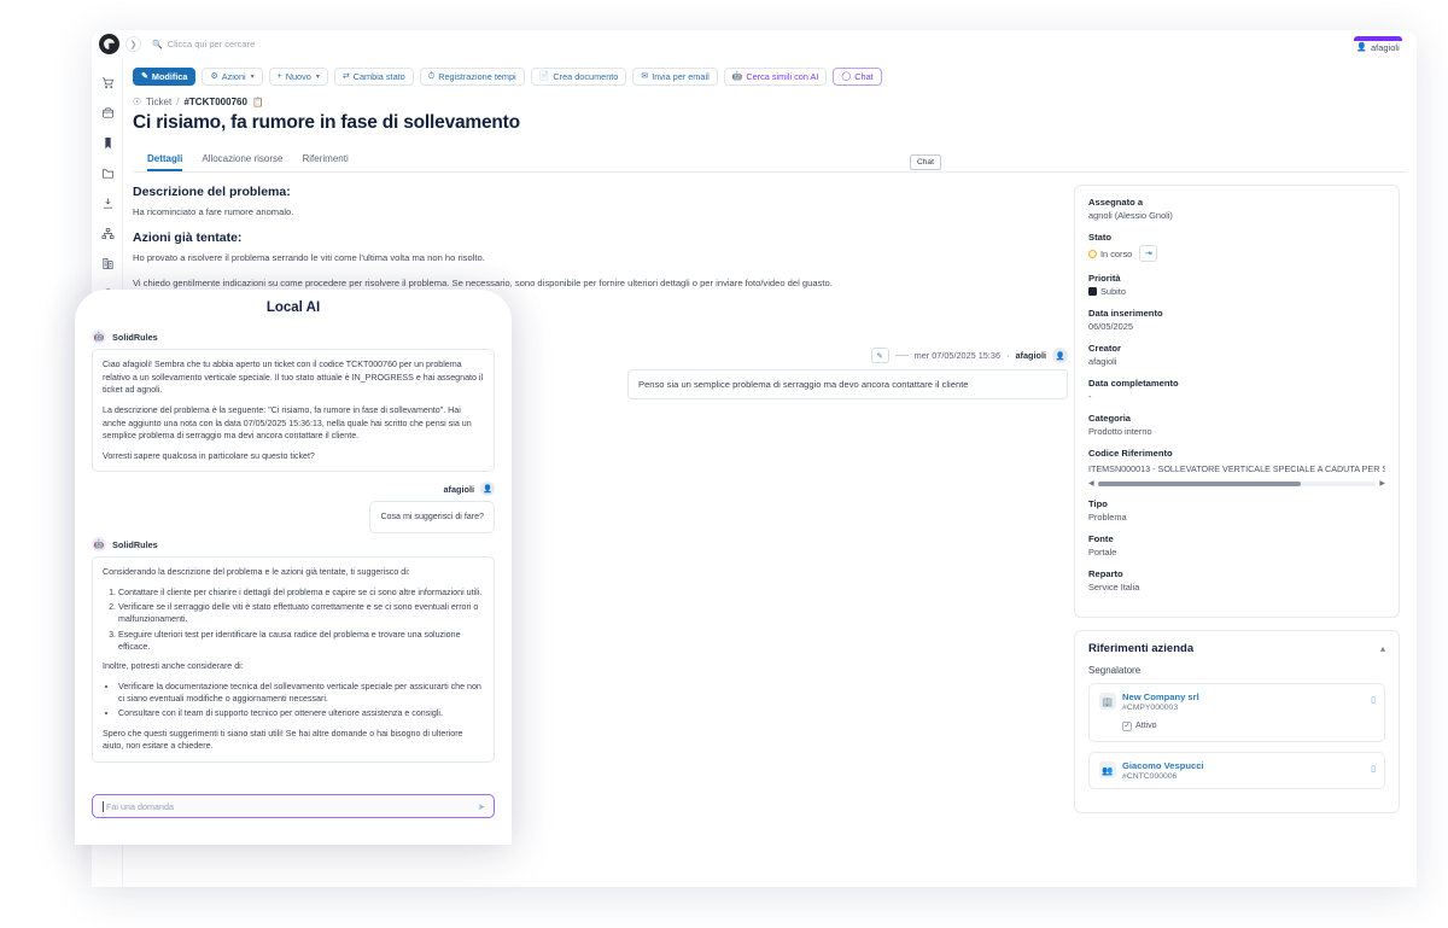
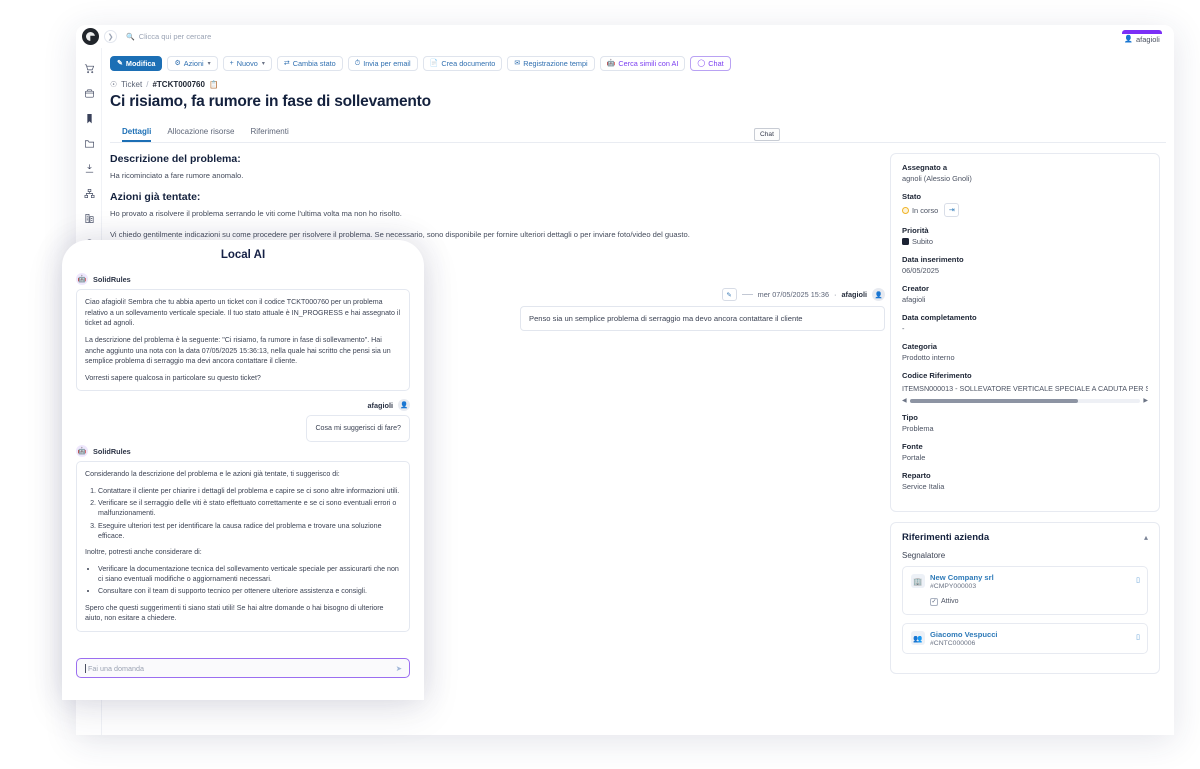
  Clicca qui per cercare
  afagioli
  Modifica
  Azioni
  Nuovo
  Cambia stato
- Registrazione tempi
+ Invia per email
  Crea documento
- Invia per email
+ Registrazione tempi
  Cerca simili con AI
  Chat
  ☉
  Ticket
  /
  #TCKT000760
  📋
  Ci risiamo, fa rumore in fase di sollevamento
  Dettagli
  Allocazione risorse
  Riferimenti
  Descrizione del problema:
  Ha ricominciato a fare rumore anomalo.
  Azioni già tentate:
  Ho provato a risolvere il problema serrando le viti come l'ultima volta ma non ho risolto.
  Vi chiedo gentilmente indicazioni su come procedere per risolvere il problema. Se necessario, sono disponibile per fornire ulteriori dettagli o per inviare foto/video del guasto.
  mer 07/05/2025 15:36
  ·
  afagioli
  Penso sia un semplice problema di serraggio ma devo ancora contattare il cliente
  Assegnato a
  agnoli (Alessio Gnoli)
  Stato
  In corso
  Priorità
  Subito
  Data inserimento
  06/05/2025
  Creator
  afagioli
  Data completamento
  -
  Categoria
  Prodotto interno
  Codice Riferimento
  ITEMSN000013 - SOLLEVATORE VERTICALE SPECIALE A CADUTA PER S
  Tipo
  Problema
  Fonte
  Portale
  Reparto
  Service Italia
  Riferimenti azienda
  ▴
  Segnalatore
  🏢
  New Company srl
  👥
  Giacomo Vespucci
  Local AI
  SolidRules
  Ciao afagioli! Sembra che tu abbia aperto un ticket con il codice TCKT000760 per un problema relativo a un sollevamento verticale speciale. Il tuo stato attuale è IN_PROGRESS e hai assegnato il ticket ad agnoli.
  La descrizione del problema è la seguente: "Ci risiamo, fa rumore in fase di sollevamento". Hai anche aggiunto una nota con la data 07/05/2025 15:36:13, nella quale hai scritto che pensi sia un semplice problema di serraggio ma devi ancora contattare il cliente.
  Vorresti sapere qualcosa in particolare su questo ticket?
  afagioli
  Cosa mi suggerisci di fare?
  SolidRules
  Considerando la descrizione del problema e le azioni già tentate, ti suggerisco di:
  Contattare il cliente per chiarire i dettagli del problema e capire se ci sono altre informazioni utili.
  Verificare se il serraggio delle viti è stato effettuato correttamente e se ci sono eventuali errori o
  Eseguire ulteriori test per identificare la causa radice del problema e trovare una soluzione efficace.
  Inoltre, potresti anche considerare di:
  Verificare la documentazione tecnica del sollevamento verticale speciale per assicurarti che non ci siano eventuali modifiche o aggiornamenti necessari.
  Consultare con il team di supporto tecnico per ottenere ulteriore assistenza e consigli.
  Spero che questi suggerimenti ti siano stati utili! Se hai altre domande o hai bisogno di ulteriore aiuto, non esitare a chiedere.
  Fai una domanda
  ➤
